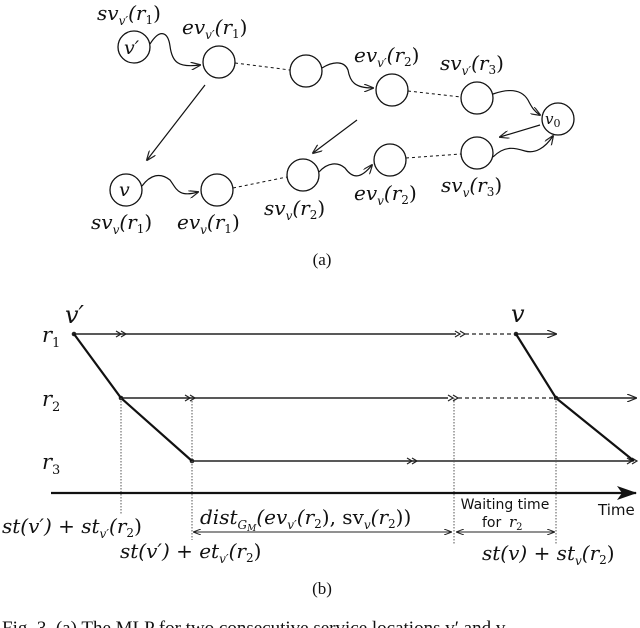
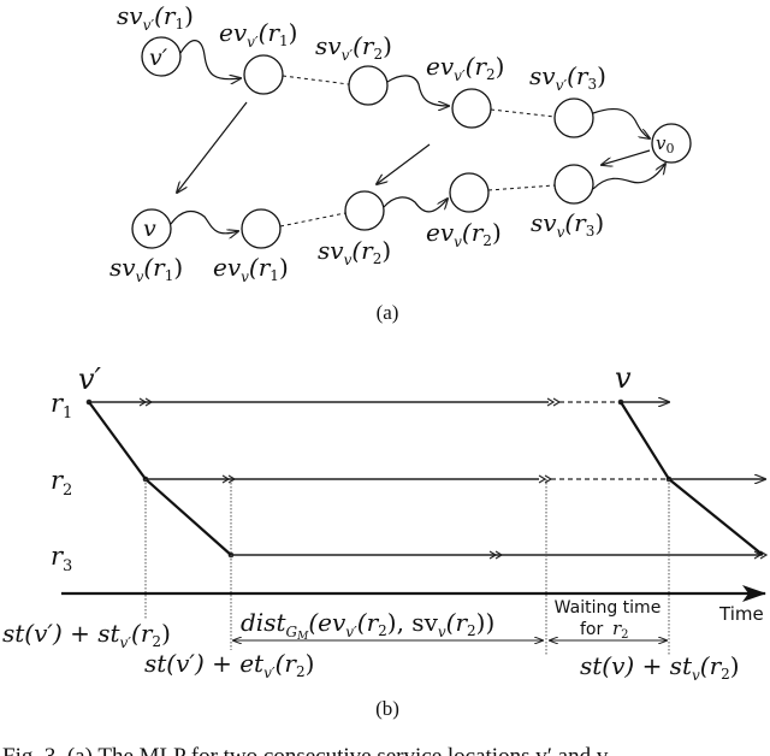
  v′
  v
  v0
  svv′ (r1 )
  evv′ (r1 )
+ svv′ (r2 )
  evv′ (r2 )
  svv′ (r3 )
  svv (r1 )
  evv (r1 )
  svv (r2 )
  evv (r2 )
  svv (r3 )
  (a)
  r1
  r2
  r3
  v′
  v
  Time
  st(v′) + stv′ (r2 )
  st(v′) + etv′ (r2 )
  distGM (evv′ (r2 ), svv (r2 ))
  Waiting time
  for
  r2
  st(v) + stv (r2 )
  (b)
